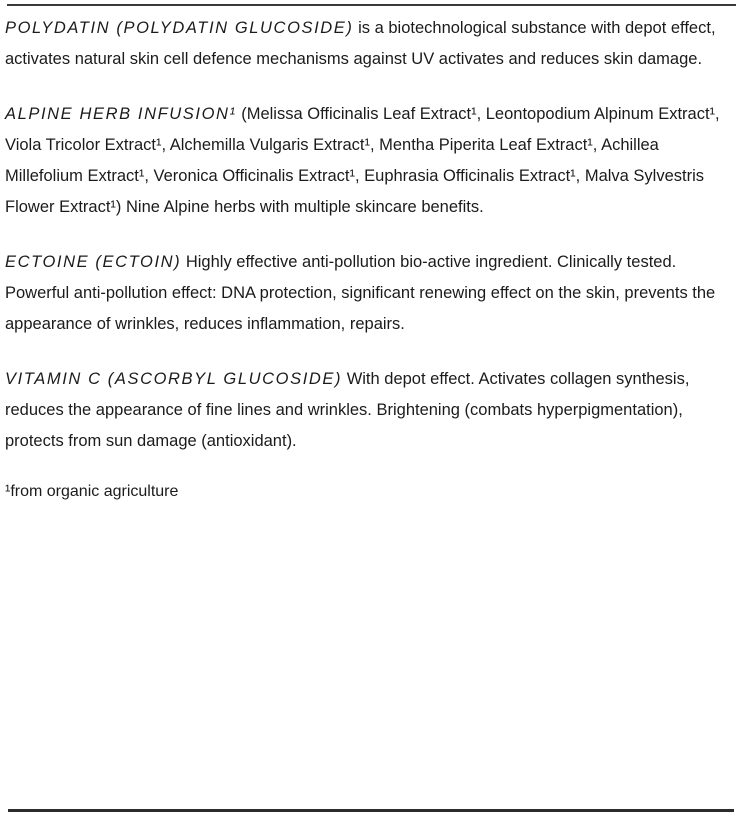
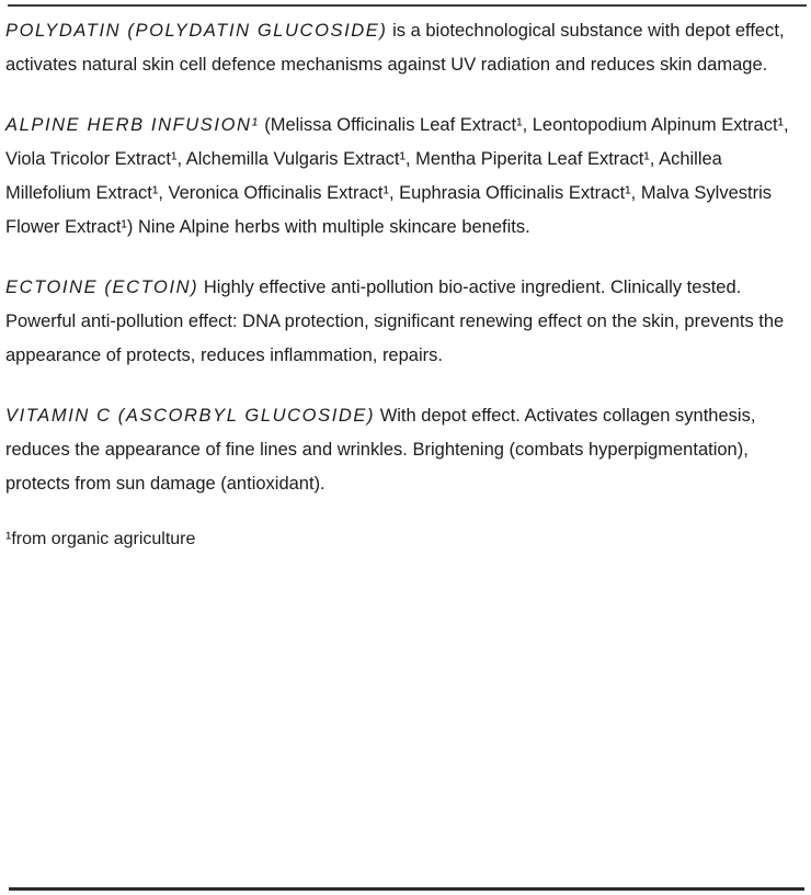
- POLYDATIN (POLYDATIN GLUCOSIDE) is a biotechnological substance with depot effect, activates natural skin cell defence mechanisms against UV activates and reduces skin damage.
+ POLYDATIN (POLYDATIN GLUCOSIDE) is a biotechnological substance with depot effect, activates natural skin cell defence mechanisms against UV radiation and reduces skin damage.
  ALPINE HERB INFUSION¹ (Melissa Officinalis Leaf Extract¹, Leontopodium Alpinum Extract¹, Viola Tricolor Extract¹, Alchemilla Vulgaris Extract¹, Mentha Piperita Leaf Extract¹, Achillea Millefolium Extract¹, Veronica Officinalis Extract¹, Euphrasia Officinalis Extract¹, Malva Sylvestris Flower Extract¹) Nine Alpine herbs with multiple skincare benefits.
- ECTOINE (ECTOIN) Highly effective anti-pollution bio-active ingredient. Clinically tested. Powerful anti-pollution effect: DNA protection, significant renewing effect on the skin, prevents the appearance of wrinkles, reduces inflammation, repairs.
+ ECTOINE (ECTOIN) Highly effective anti-pollution bio-active ingredient. Clinically tested. Powerful anti-pollution effect: DNA protection, significant renewing effect on the skin, prevents the appearance of protects, reduces inflammation, repairs.
  VITAMIN C (ASCORBYL GLUCOSIDE) With depot effect. Activates collagen synthesis, reduces the appearance of fine lines and wrinkles. Brightening (combats hyperpigmentation), protects from sun damage (antioxidant).
  ¹from organic agriculture
